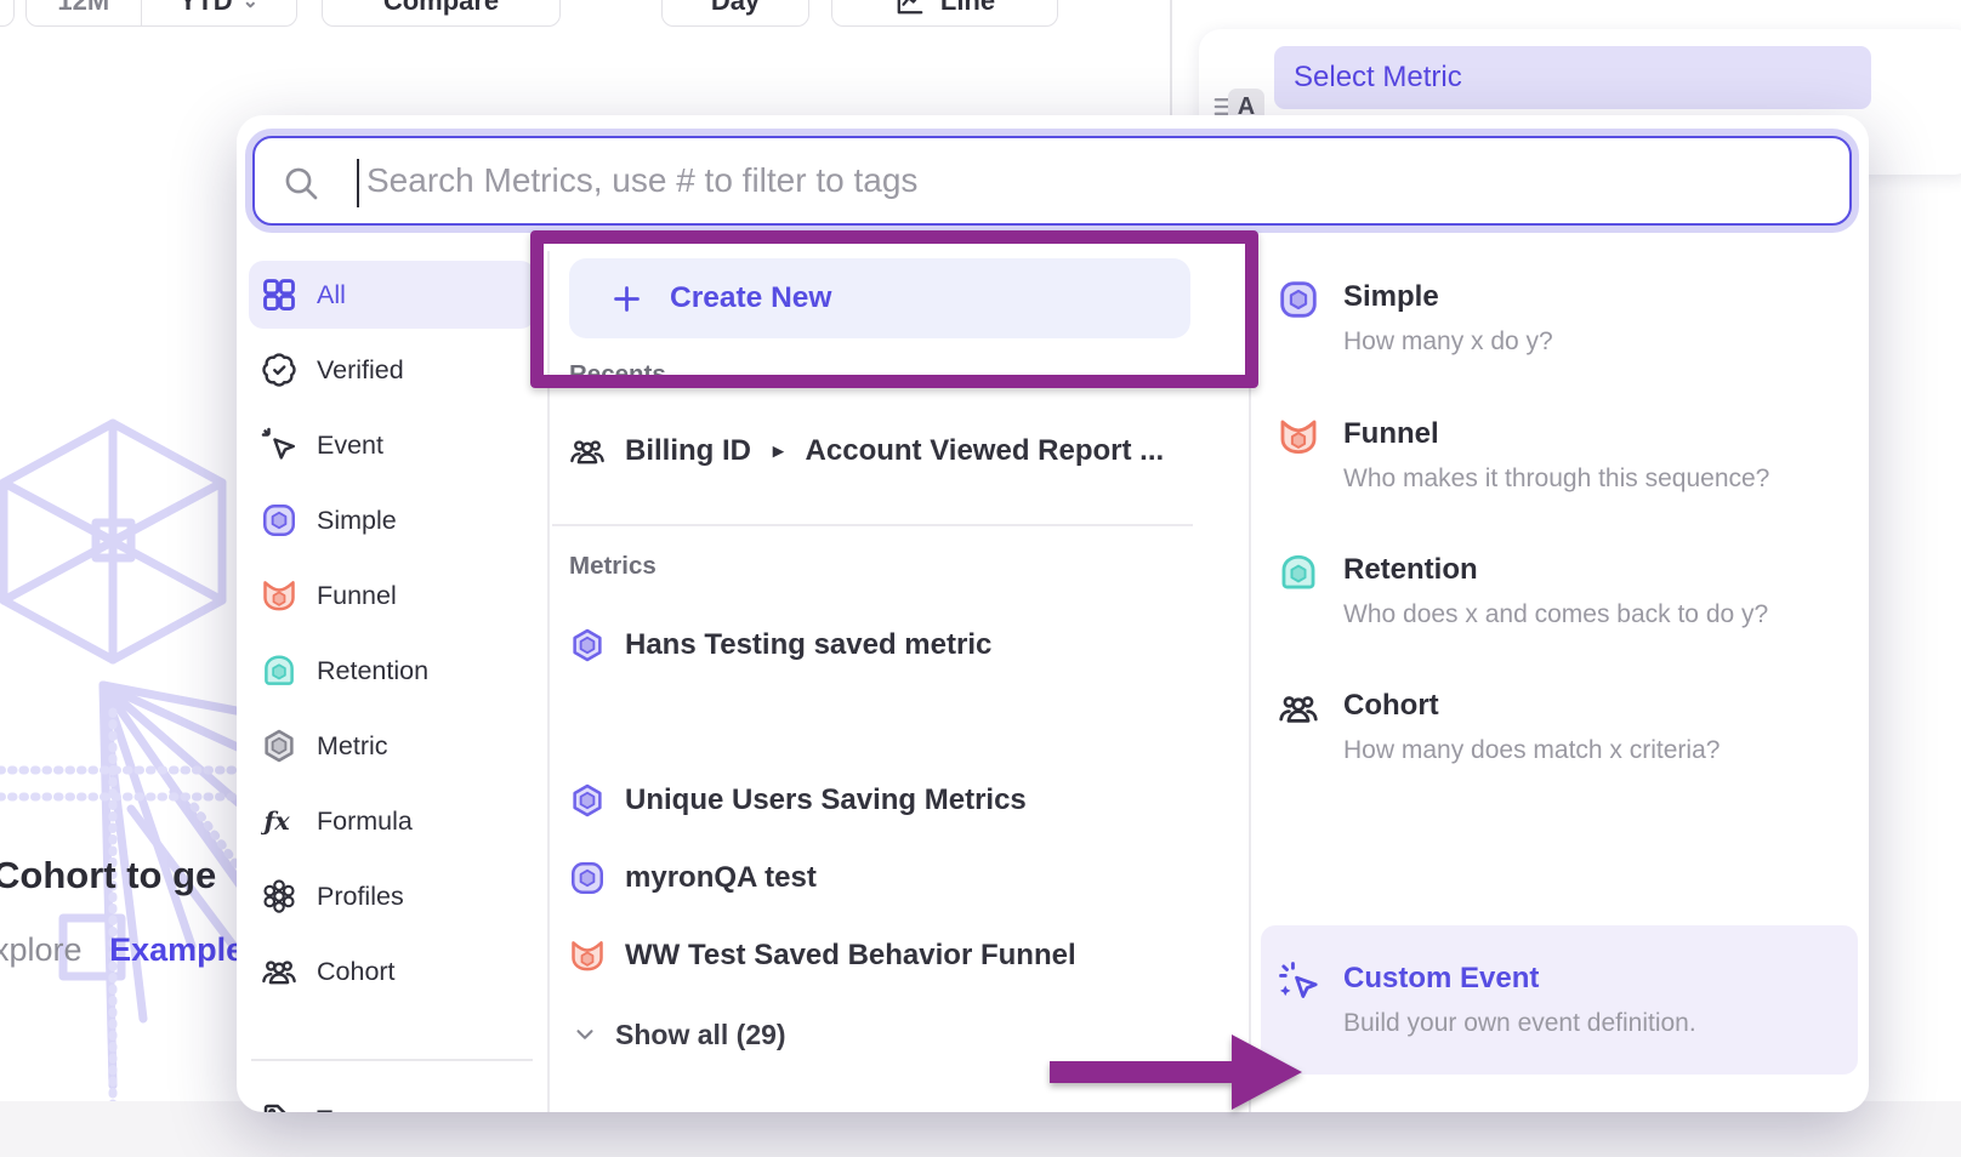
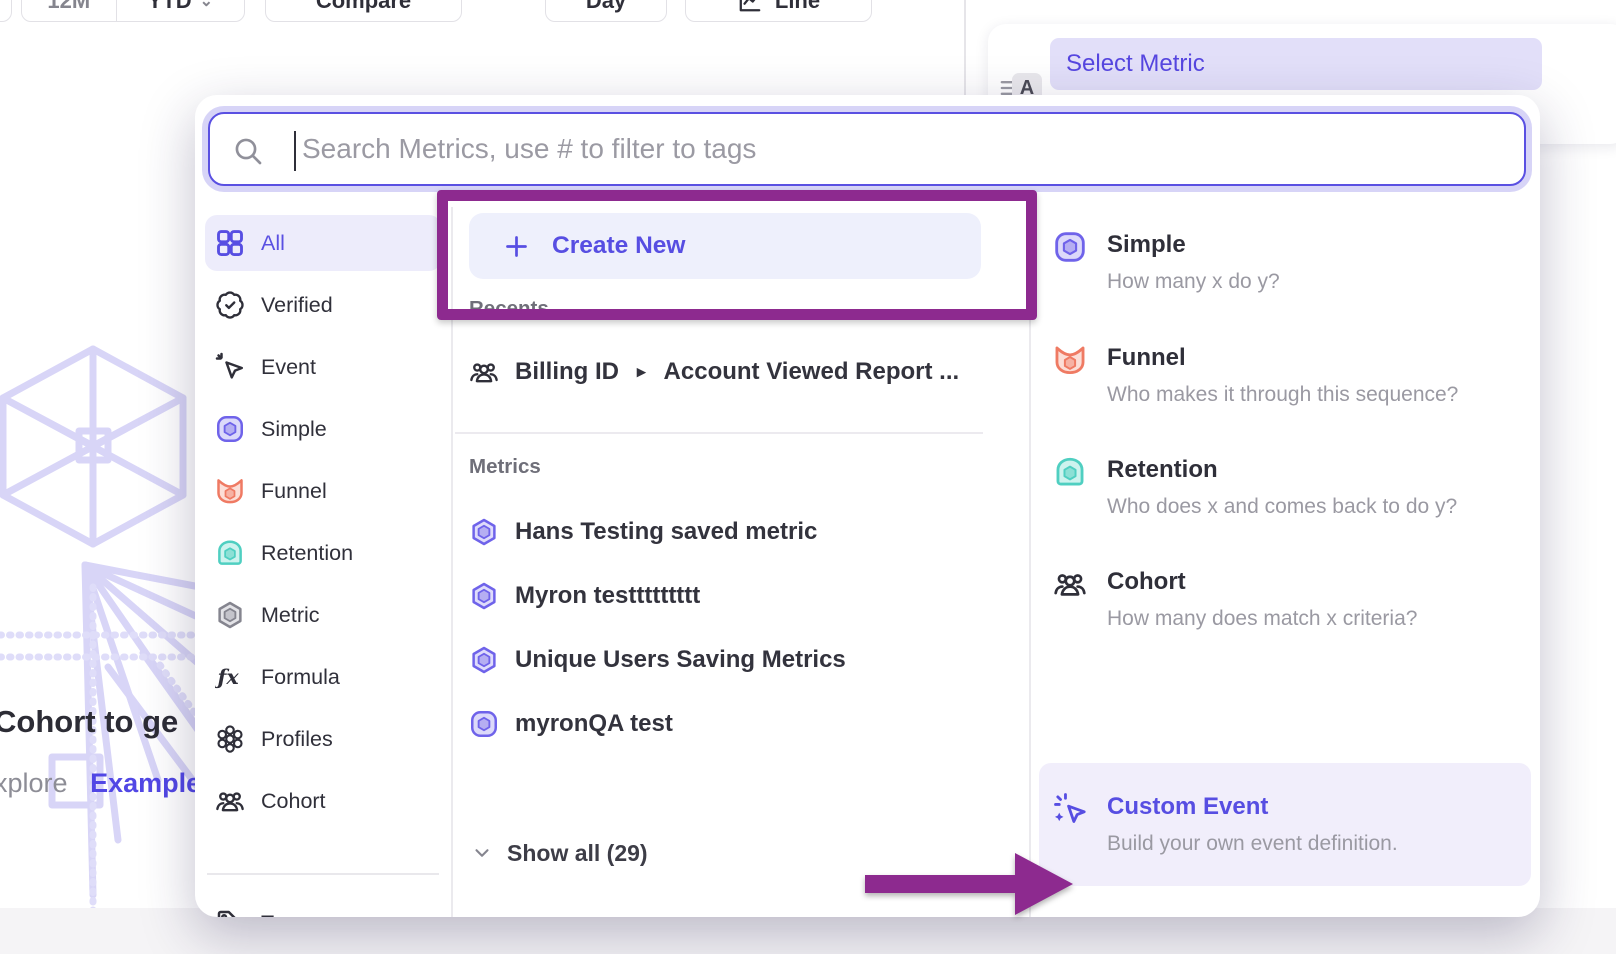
  Cohort to ge
  xplore Example
  12M
  YTD
  ⌄
  Compare
  Day
  Line
  A
  Select Metric
  Search Metrics, use # to filter to tags
  All
  Verified
  Event
  Simple
  Funnel
  Retention
  Metric
  Formula
  Profiles
  Cohort
  Create New
  Recents
  Billing ID
  ▸
  Account Viewed Report ...
  Metrics
  Hans Testing saved metric
+ Myron testtttttttt
  Unique Users Saving Metrics
  myronQA test
- WW Test Saved Behavior Funnel
  Show all (29)
  Simple
  How many x do y?
  Funnel
  Who makes it through this sequence?
  Retention
  Who does x and comes back to do y?
  Cohort
  How many does match x criteria?
  Custom Event
  Build your own event definition.
